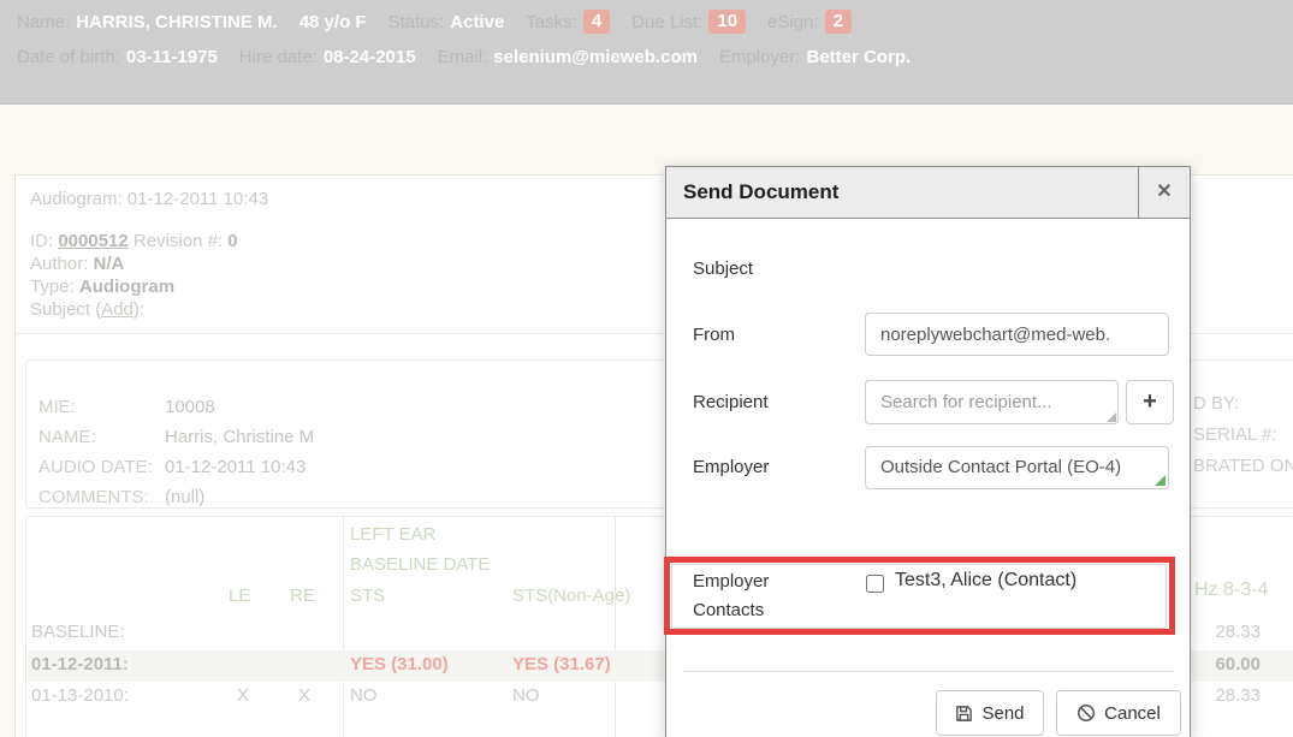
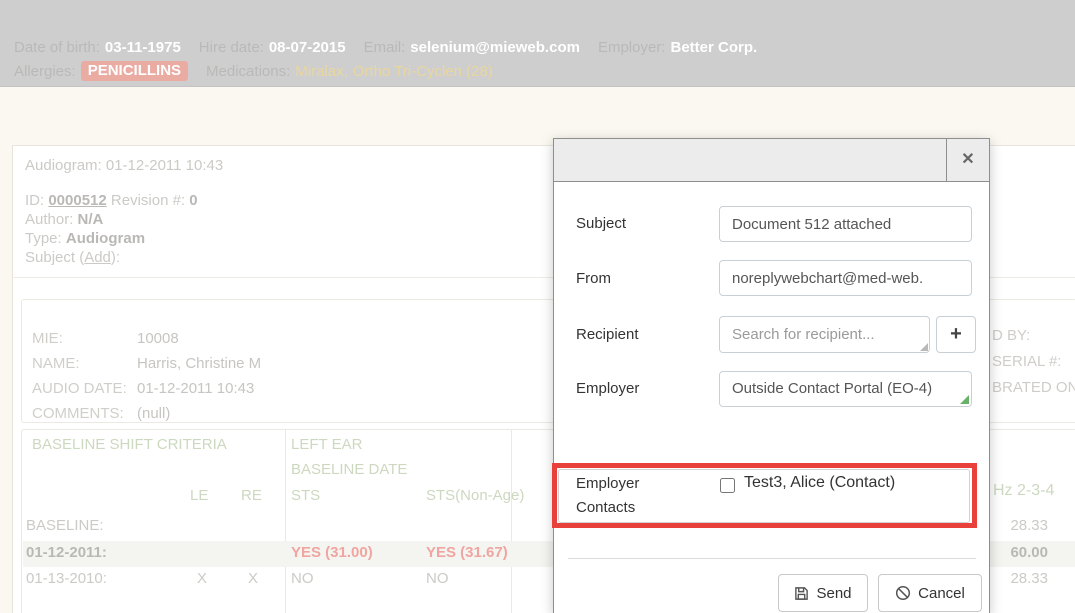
- HARRIS, CHRISTINE M.
- 48 y/o F
- Active
- 4
- 10
- 2
  03-11-1975
- 08-24-2015
+ 08-07-2015
  selenium@mieweb.com
  Better Corp.
+ PENICILLINS
+ Miralax,
+ Ortho Tri-Cyclen (28)
  Audiogram: 01-12-2011 10:43
  ID: 0000512 Revision #: 0
  Author: N/A
  Type: Audiogram
  Subject (Add):
  MIE: 10008
  NAME: Harris, Christine M
  AUDIO DATE: 01-12-2011 10:43
  COMMENTS: (null)
+ BASELINE SHIFT CRITERIA
  LEFT EAR
  BASELINE DATE
  LE
  RE
  STS
  STS(Non-Age)
- Hz 8-3-4
+ Hz 2-3-4
  BASELINE:
  28.33
  01-12-2011:
  YES (31.00)
  YES (31.67)
  60.00
  01-13-2010:
  X
  X
  NO
  NO
  28.33
  D BY:
  SERIAL #:
  BRATED ON
- Send Document
  ✕
  Subject
+ Document 512 attached
  From
  noreplywebchart@med-web.
  Recipient
  Search for recipient...
  +
  Employer
  Outside Contact Portal (EO-4)
  Employer Contacts
  Test3, Alice (Contact)
  Send
  Cancel
